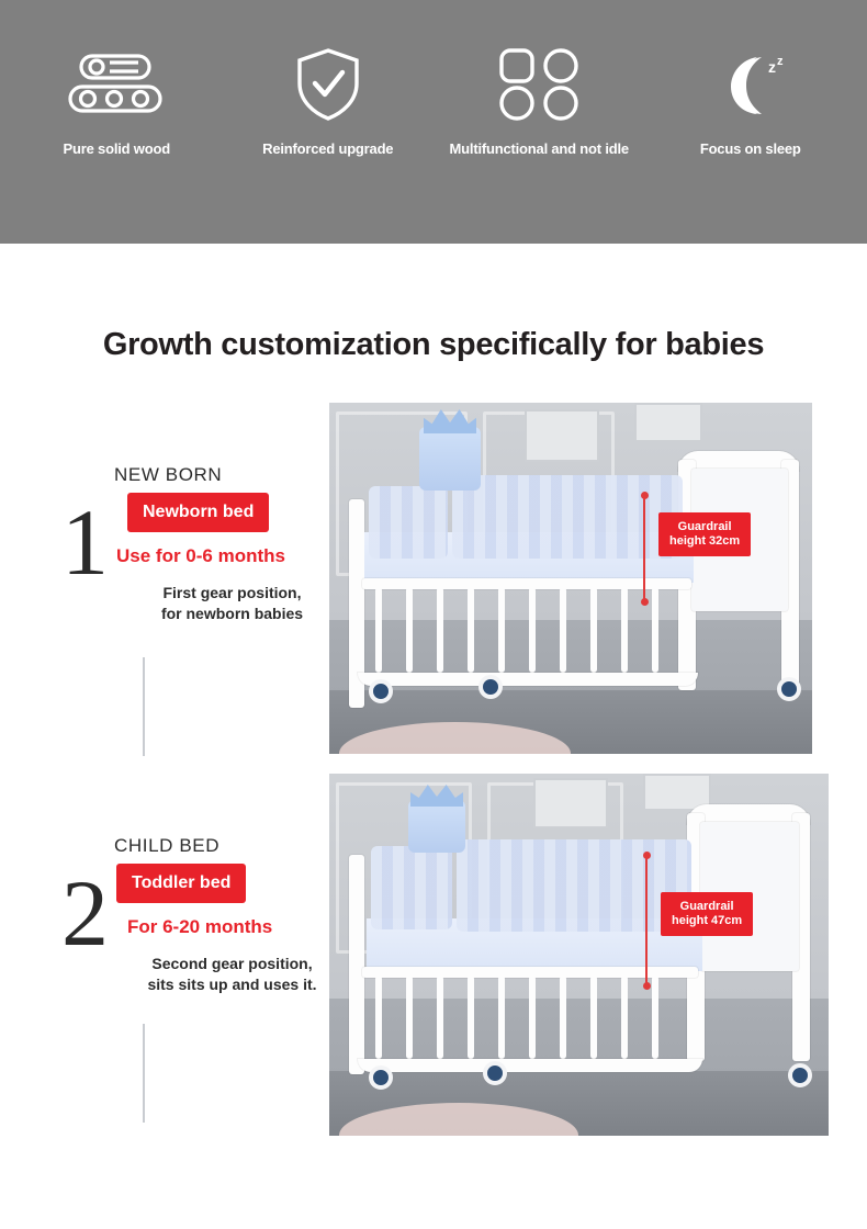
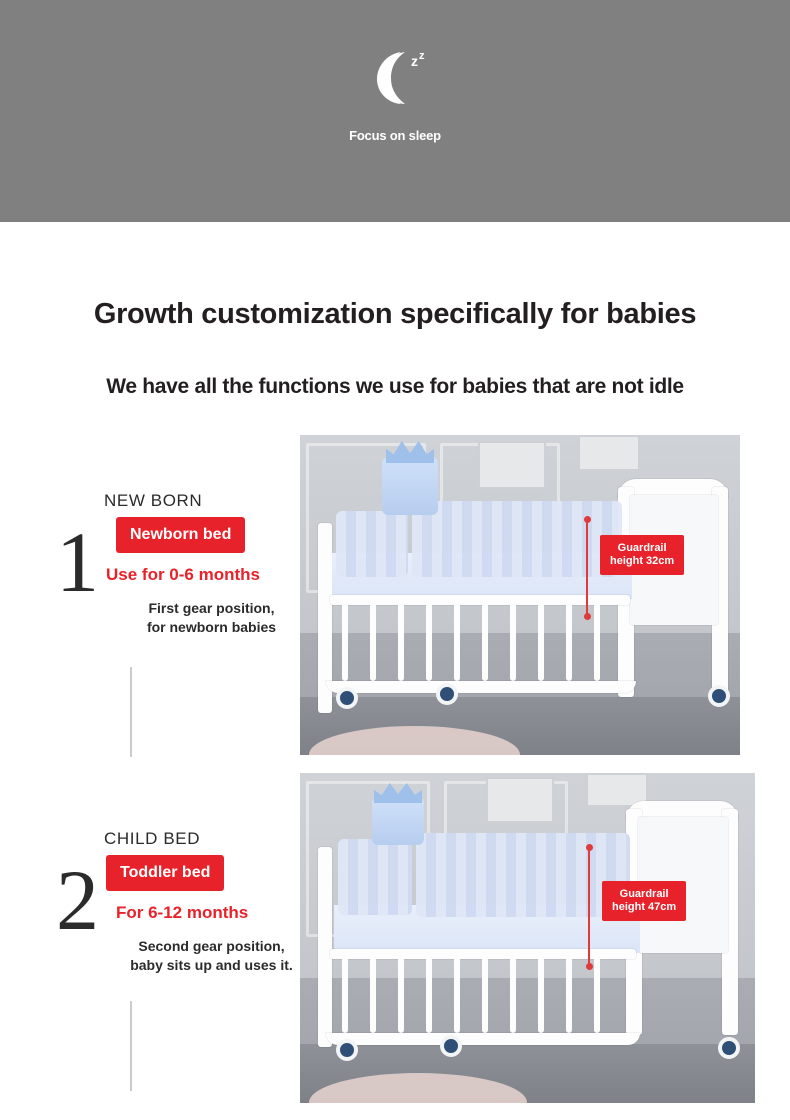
- Pure solid wood
- Reinforced upgrade
- Multifunctional and not idle
  z
  z
  Focus on sleep
  Growth customization specifically for babies
+ We have all the functions we use for babies that are not idle
  1
  NEW BORN
  Newborn bed
  Use for 0-6 months
  First gear position,
  for newborn babies
  Guardrail
  height 32cm
  2
  CHILD BED
  Toddler bed
- For 6-20 months
+ For 6-12 months
  Second gear position,
- sits sits up and uses it.
+ baby sits up and uses it.
  Guardrail
  height 47cm
